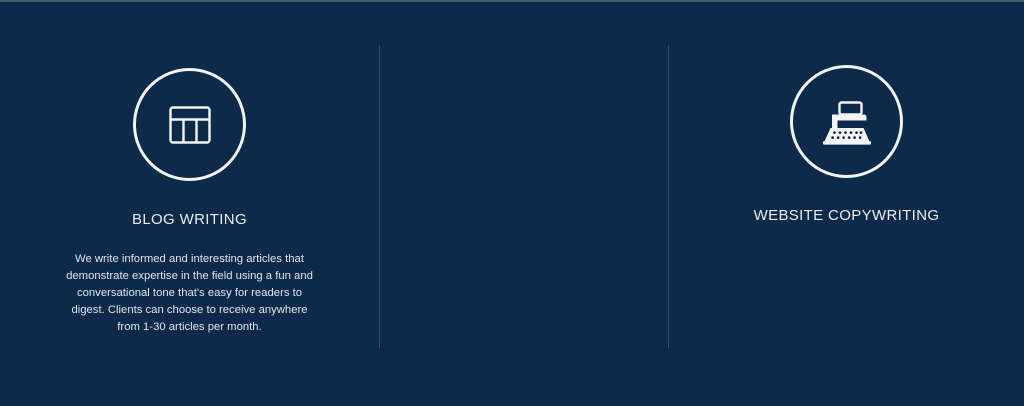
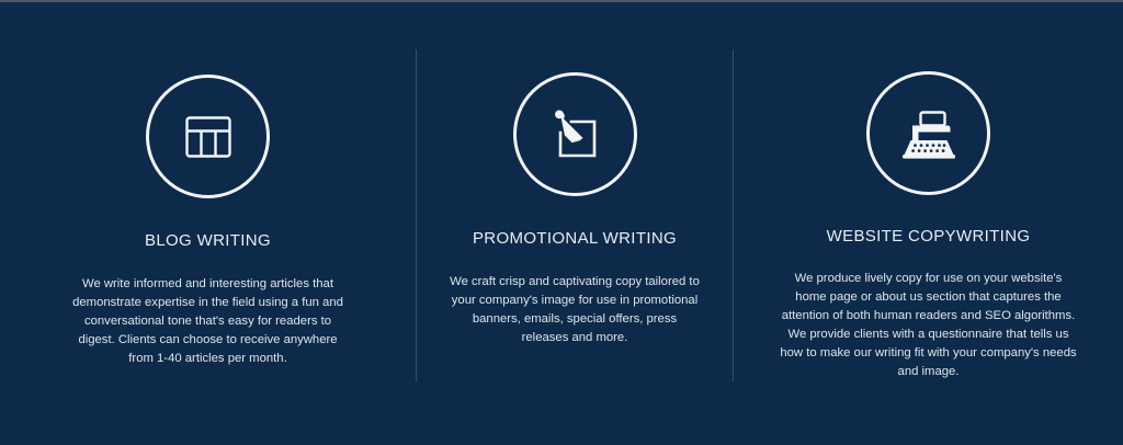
  BLOG WRITING
- We write informed and interesting articles that demonstrate expertise in the field using a fun and conversational tone that's easy for readers to digest. Clients can choose to receive anywhere from 1-30 articles per month.
+ We write informed and interesting articles that demonstrate expertise in the field using a fun and conversational tone that's easy for readers to digest. Clients can choose to receive anywhere from 1-40 articles per month.
+ PROMOTIONAL WRITING
+ We craft crisp and captivating copy tailored to your company's image for use in promotional banners, emails, special offers, press releases and more.
  WEBSITE COPYWRITING
+ We produce lively copy for use on your website's home page or about us section that captures the attention of both human readers and SEO algorithms. We provide clients with a questionnaire that tells us how to make our writing fit with your company's needs and image.
